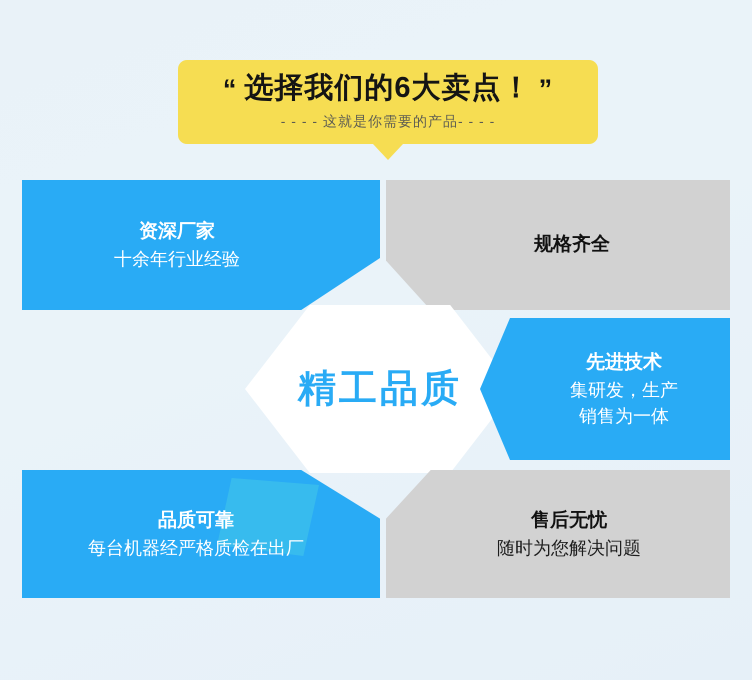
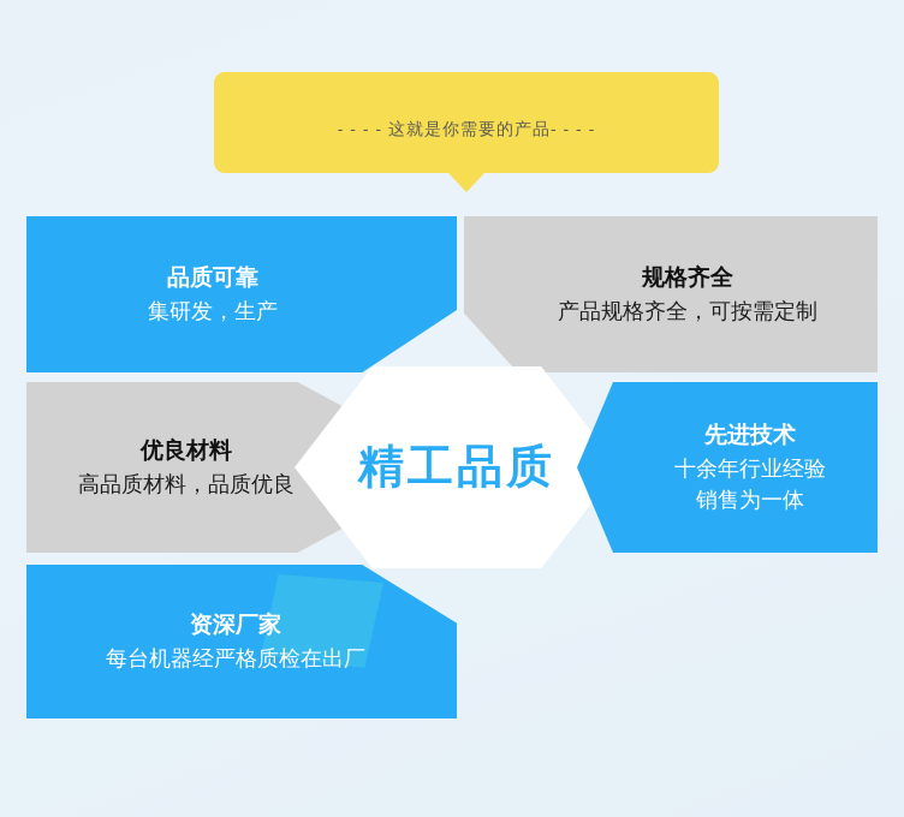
- “
- 选择我们的6大卖点！
- ”
  - - - - 这就是你需要的产品- - - -
- 资深厂家
+ 品质可靠
- 十余年行业经验
+ 集研发，生产
  规格齐全
+ 产品规格齐全，可按需定制
+ 优良材料
+ 高品质材料，品质优良
  精工品质
  先进技术
- 集研发，生产
+ 十余年行业经验
  销售为一体
- 品质可靠
+ 资深厂家
  每台机器经严格质检在出厂
- 售后无忧
- 随时为您解决问题
